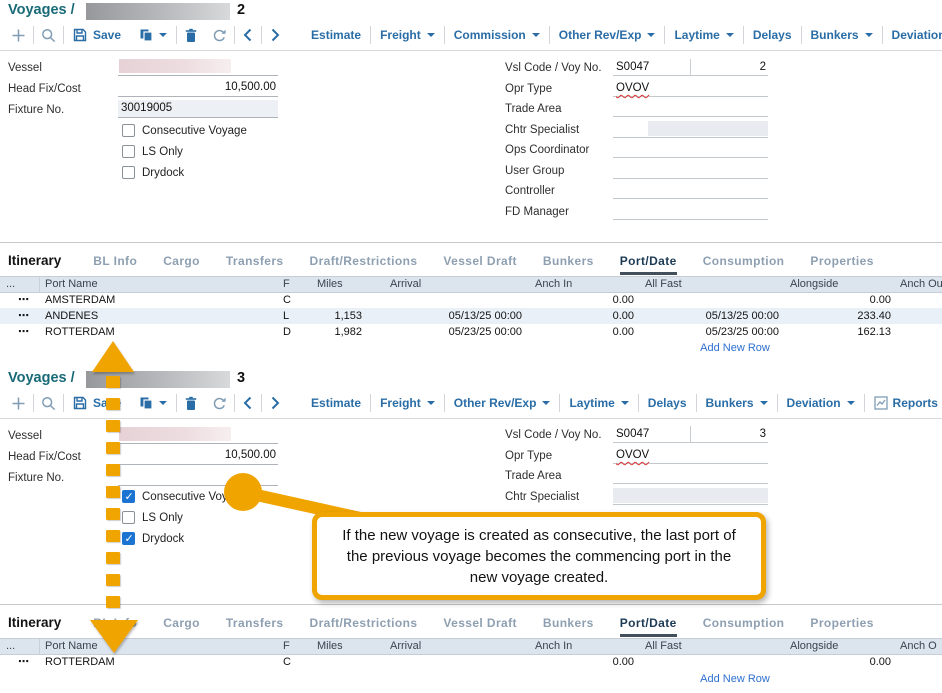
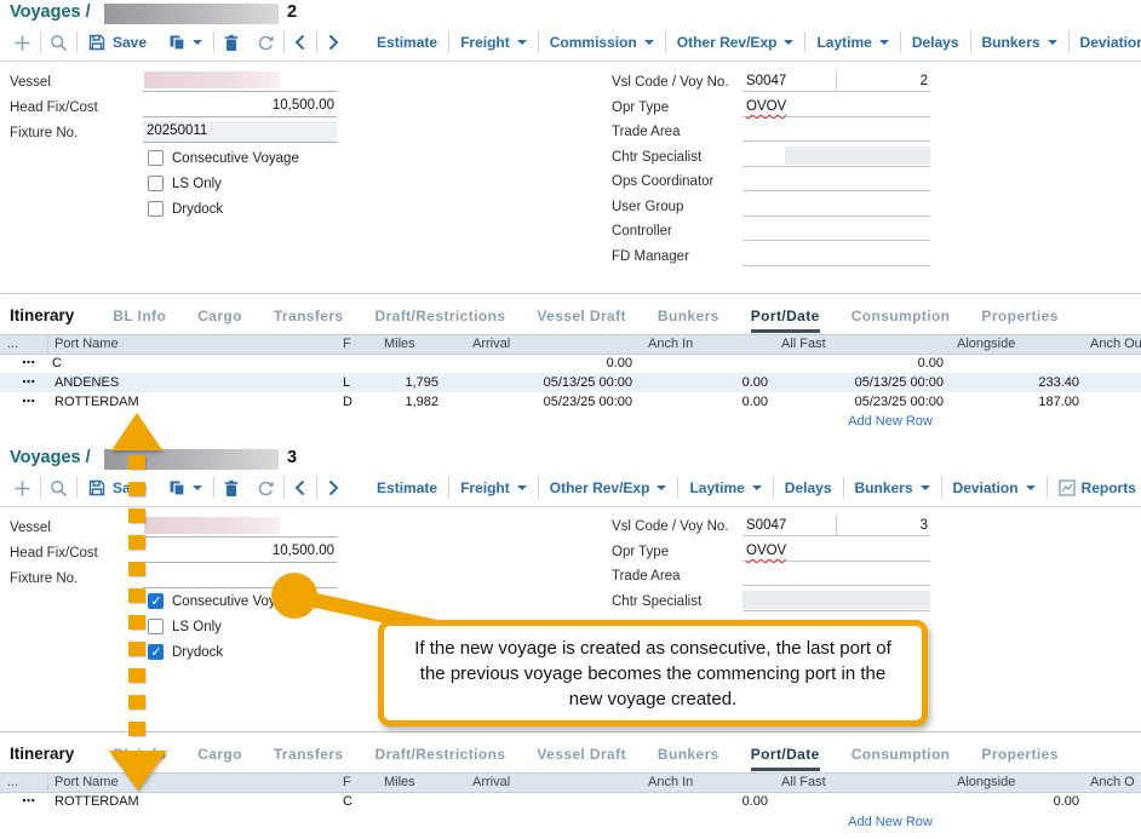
  Voyages /
  2
  Save
  Estimate
  Freight
  Commission
  Other Rev/Exp
  Laytime
  Delays
  Bunkers
  Deviatio
  Vessel
  Head Fix/Cost
  10,500.00
  Fixture No.
- 30019005
+ 20250011
  Consecutive Voyage
  LS Only
  Drydock
  Vsl Code / Voy No.
  S0047
  2
  Opr Type
  OVOV
  Trade Area
  Chtr Specialist
  Ops Coordinator
  User Group
  Controller
  FD Manager
  Itinerary
  BL Info
  Cargo
  Transfers
  Draft/Restrictions
  Vessel Draft
  Bunkers
  Port/Date
  Consumption
  Properties
  ...
  Port Name
  F
  Miles
  Arrival
  Anch In
  All Fast
  Alongside
  Anch Ou
  ⋯
- AMSTERDAM
  C
  0.00
  0.00
  ⋯
  ANDENES
  L
- 1,153
+ 1,795
  05/13/25 00:00
  0.00
  05/13/25 00:00
  233.40
  ⋯
  ROTTERDAM
  D
  1,982
  05/23/25 00:00
  0.00
  05/23/25 00:00
- 162.13
+ 187.00
  Add New Row
  Voyages /
  3
  Estimate
  Freight
  Other Rev/Exp
  Laytime
  Delays
  Bunkers
  Deviation
  Reports
  Vessel
  Head Fix/Cost
  10,500.00
  Fixture No.
  Consecutive Vo
  LS Only
  Drydock
  Vsl Code / Voy No.
  S0047
  3
  Opr Type
  OVOV
  Trade Area
  Chtr Specialist
  Itinerary
  BL Info
  Cargo
  Transfers
  Draft/Restrictions
  Vessel Draft
  Bunkers
  Port/Date
  Consumption
  Properties
  ...
  Port Name
  F
  Miles
  Arrival
  Anch In
  All Fast
  Alongside
  Anch O
  ⋯
  ROTTERDAM
  C
  0.00
  0.00
  Add New Row
  If the new voyage is created as consecutive, the last port of the previous voyage becomes the commencing port in the new voyage created.
